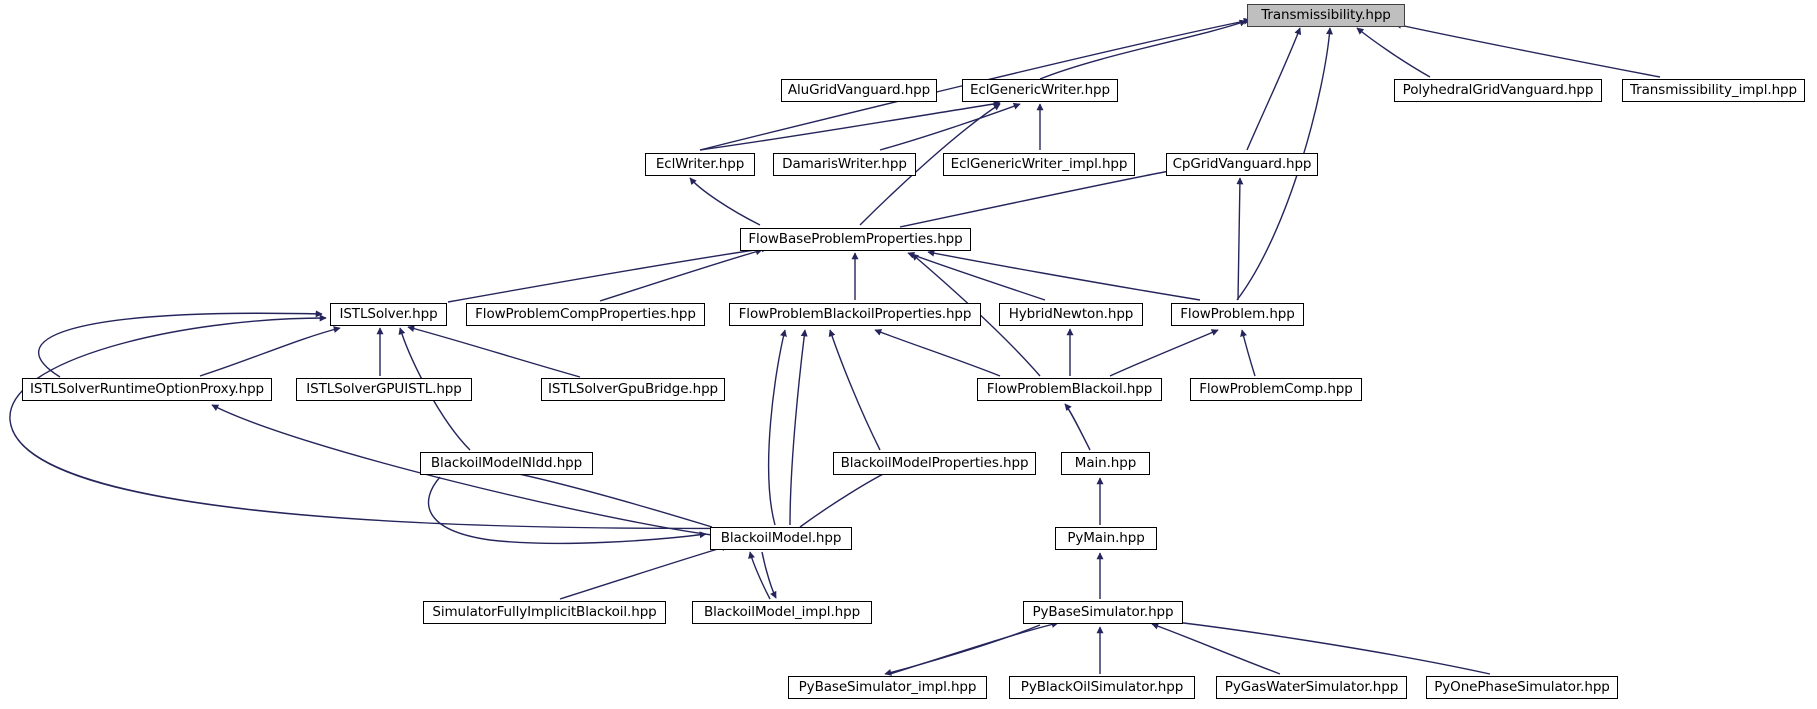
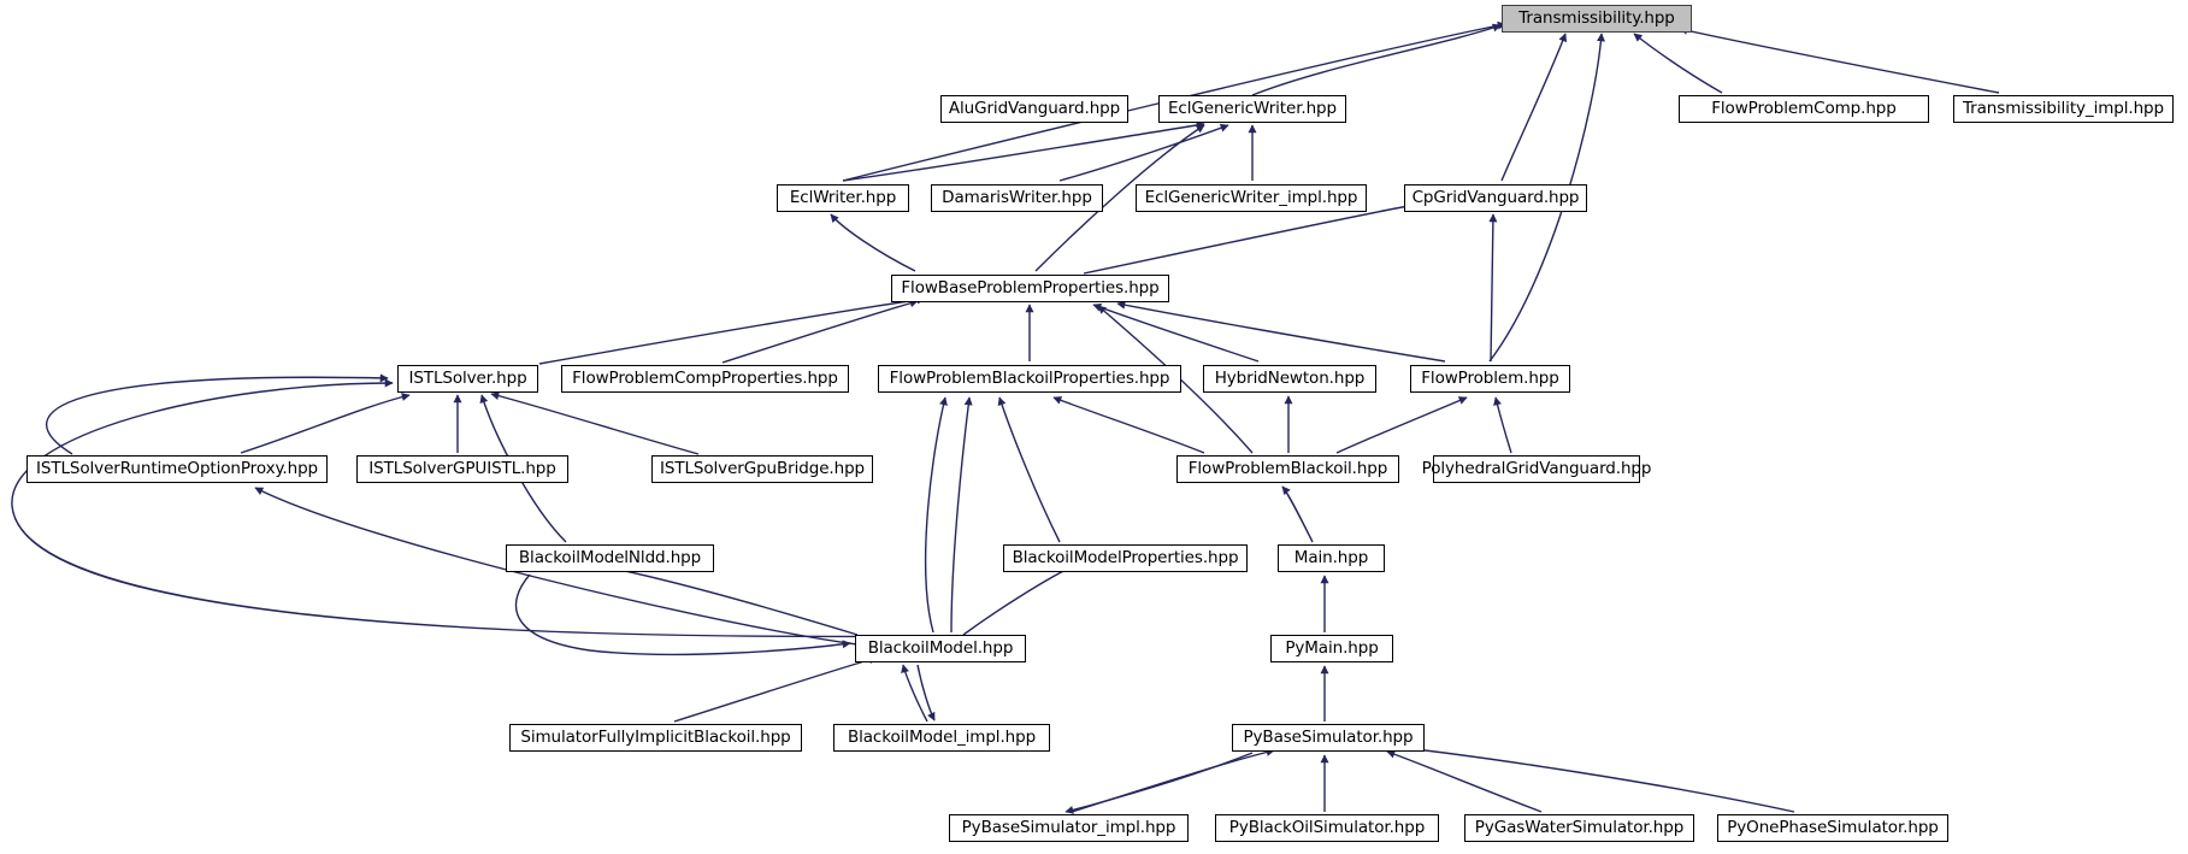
  Transmissibility.hpp
  AluGridVanguard.hpp
  EclGenericWriter.hpp
- PolyhedralGridVanguard.hpp
+ FlowProblemComp.hpp
  Transmissibility_impl.hpp
  EclWriter.hpp
  DamarisWriter.hpp
  EclGenericWriter_impl.hpp
  CpGridVanguard.hpp
  FlowBaseProblemProperties.hpp
  ISTLSolver.hpp
  FlowProblemCompProperties.hpp
  FlowProblemBlackoilProperties.hpp
  HybridNewton.hpp
  FlowProblem.hpp
  ISTLSolverRuntimeOptionProxy.hpp
  ISTLSolverGPUISTL.hpp
  ISTLSolverGpuBridge.hpp
  FlowProblemBlackoil.hpp
- FlowProblemComp.hpp
+ PolyhedralGridVanguard.hpp
  BlackoilModelNldd.hpp
  BlackoilModelProperties.hpp
  Main.hpp
  BlackoilModel.hpp
  PyMain.hpp
  SimulatorFullyImplicitBlackoil.hpp
  BlackoilModel_impl.hpp
  PyBaseSimulator.hpp
  PyBaseSimulator_impl.hpp
  PyBlackOilSimulator.hpp
  PyGasWaterSimulator.hpp
  PyOnePhaseSimulator.hpp
